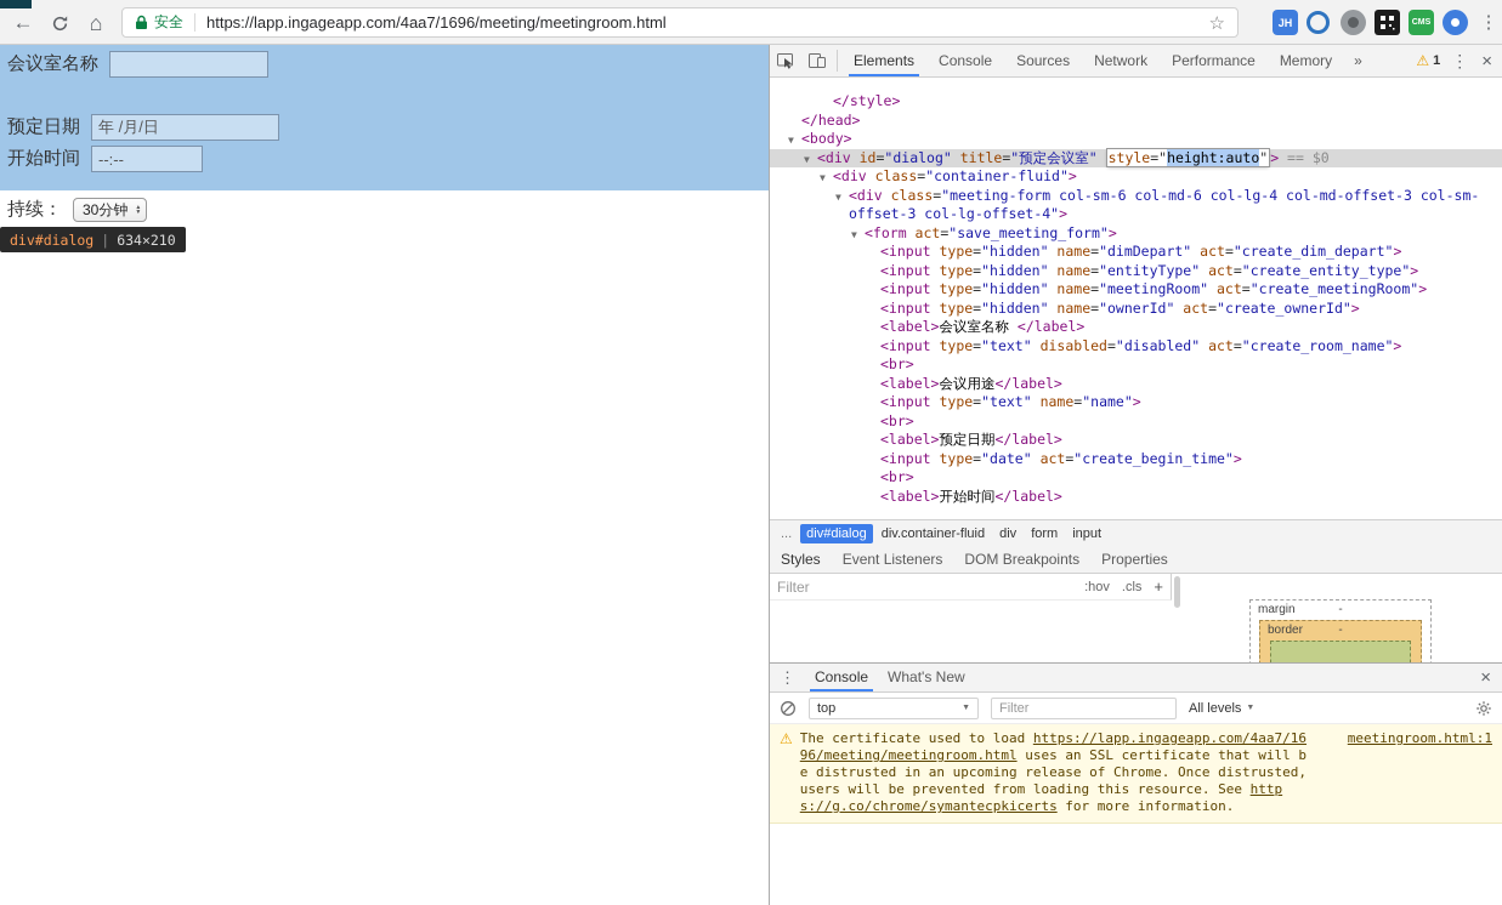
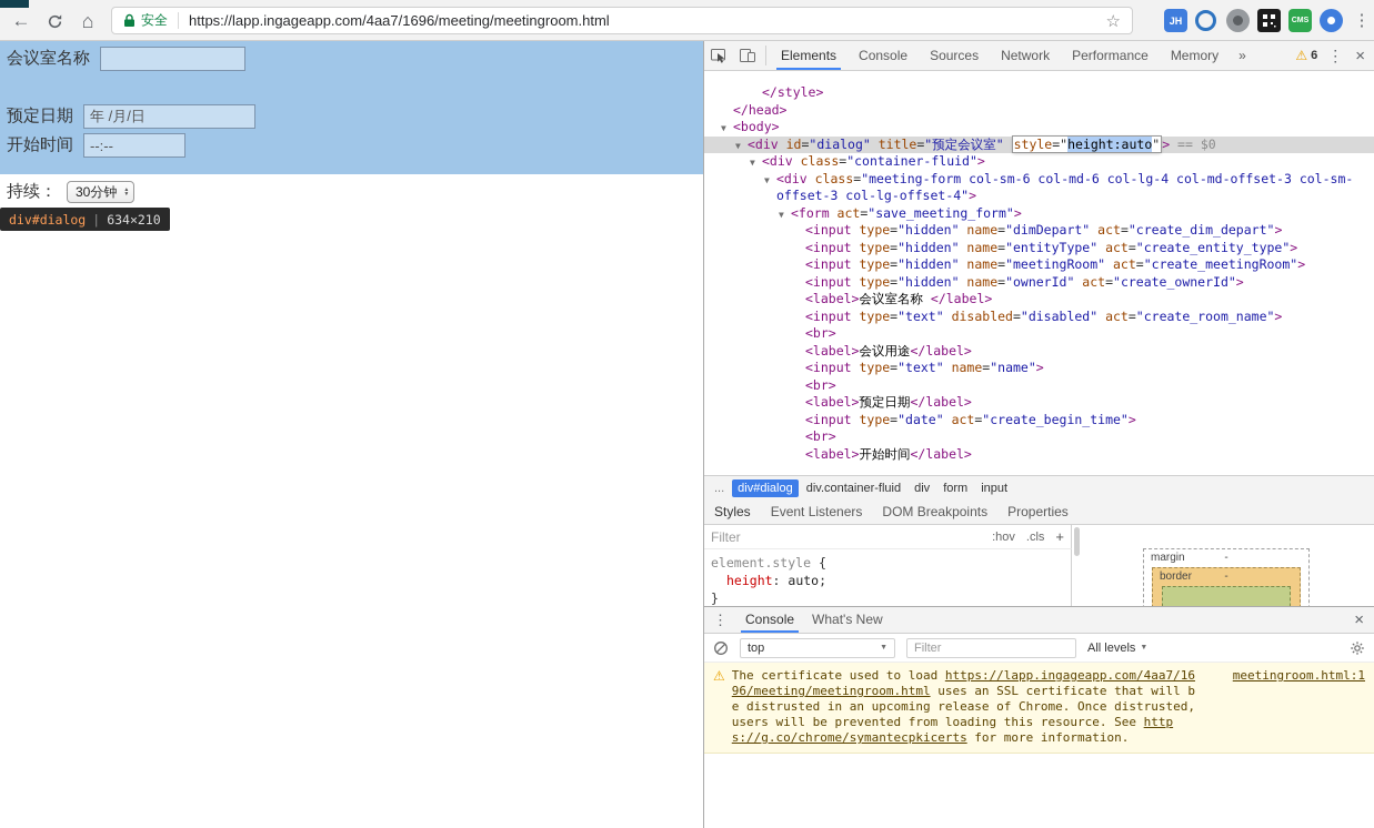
  ←
  ⌂
  安全
  https://lapp.ingageapp.com/4aa7/1696/meeting/meetingroom.html
  ☆
  JH
  ⋮
  会议室名称
  预定日期
  年 /月/日
  开始时间
  --:--
  持续：
  30分钟
  div#dialog
  |
  634×210
  Elements
  Console
  Sources
  Network
  Performance
  Memory
  »
  ⚠
- 1
+ 6
  ⋮
  ×
  </style>
  </head>
  ▼
  <body>
  ▼
  <div id="dialog" title="预定会议室" style="height:auto" > == $0
  ▼
  <div class="container-fluid">
  ▼
  <div class="meeting-form col-sm-6 col-md-6 col-lg-4 col-md-offset-3 col-sm-offset-3 col-lg-offset-4">
  ▼
  <form act="save_meeting_form">
  <input type="hidden" name="dimDepart" act="create_dim_depart">
  <input type="hidden" name="entityType" act="create_entity_type">
  <input type="hidden" name="meetingRoom" act="create_meetingRoom">
  <input type="hidden" name="ownerId" act="create_ownerId">
  <label>会议室名称 </label>
  <input type="text" disabled="disabled" act="create_room_name">
  <br>
  <label>会议用途</label>
  <input type="text" name="name">
  <br>
  <label>预定日期</label>
  <input type="date" act="create_begin_time">
  <br>
  <label>开始时间</label>
  ...
  div#dialog
  div.container-fluid
  div
  form
  input
  Styles
  Event Listeners
  DOM Breakpoints
  Properties
  Filter
  :hov
  .cls
  +
+ element.style {
+ height: auto;
+ }
  margin
  -
  border
  -
  ⋮
  Console
  What's New
  ×
  top
  Filter
  All levels
  ⚠
  The certificate used to load https://lapp.ingageapp.com/4aa7/1696/meeting/meetingroom.html uses an SSL certificate that will be distrusted in an upcoming release of Chrome. Once distrusted, users will be prevented from loading this resource. See https://g.co/chrome/symantecpkicerts for more information.
  meetingroom.html:1
